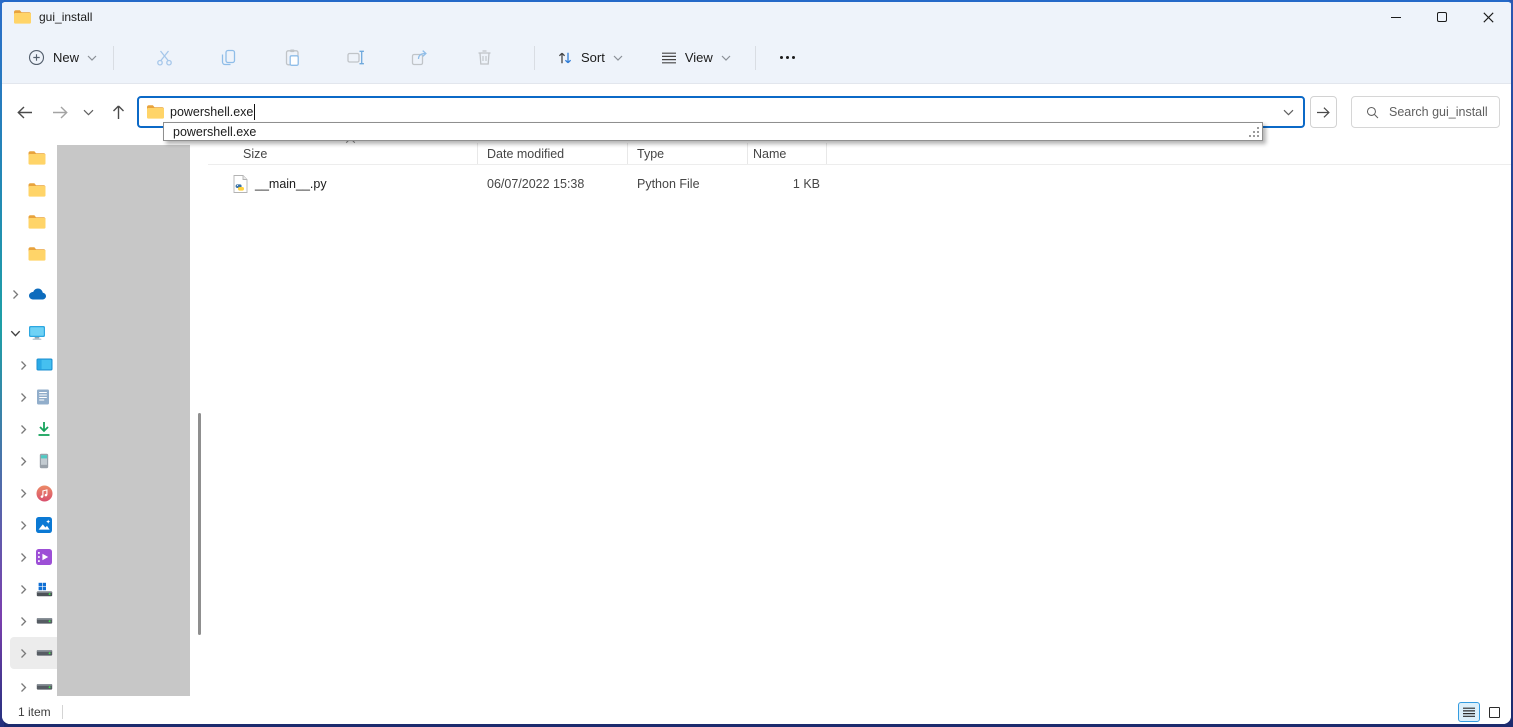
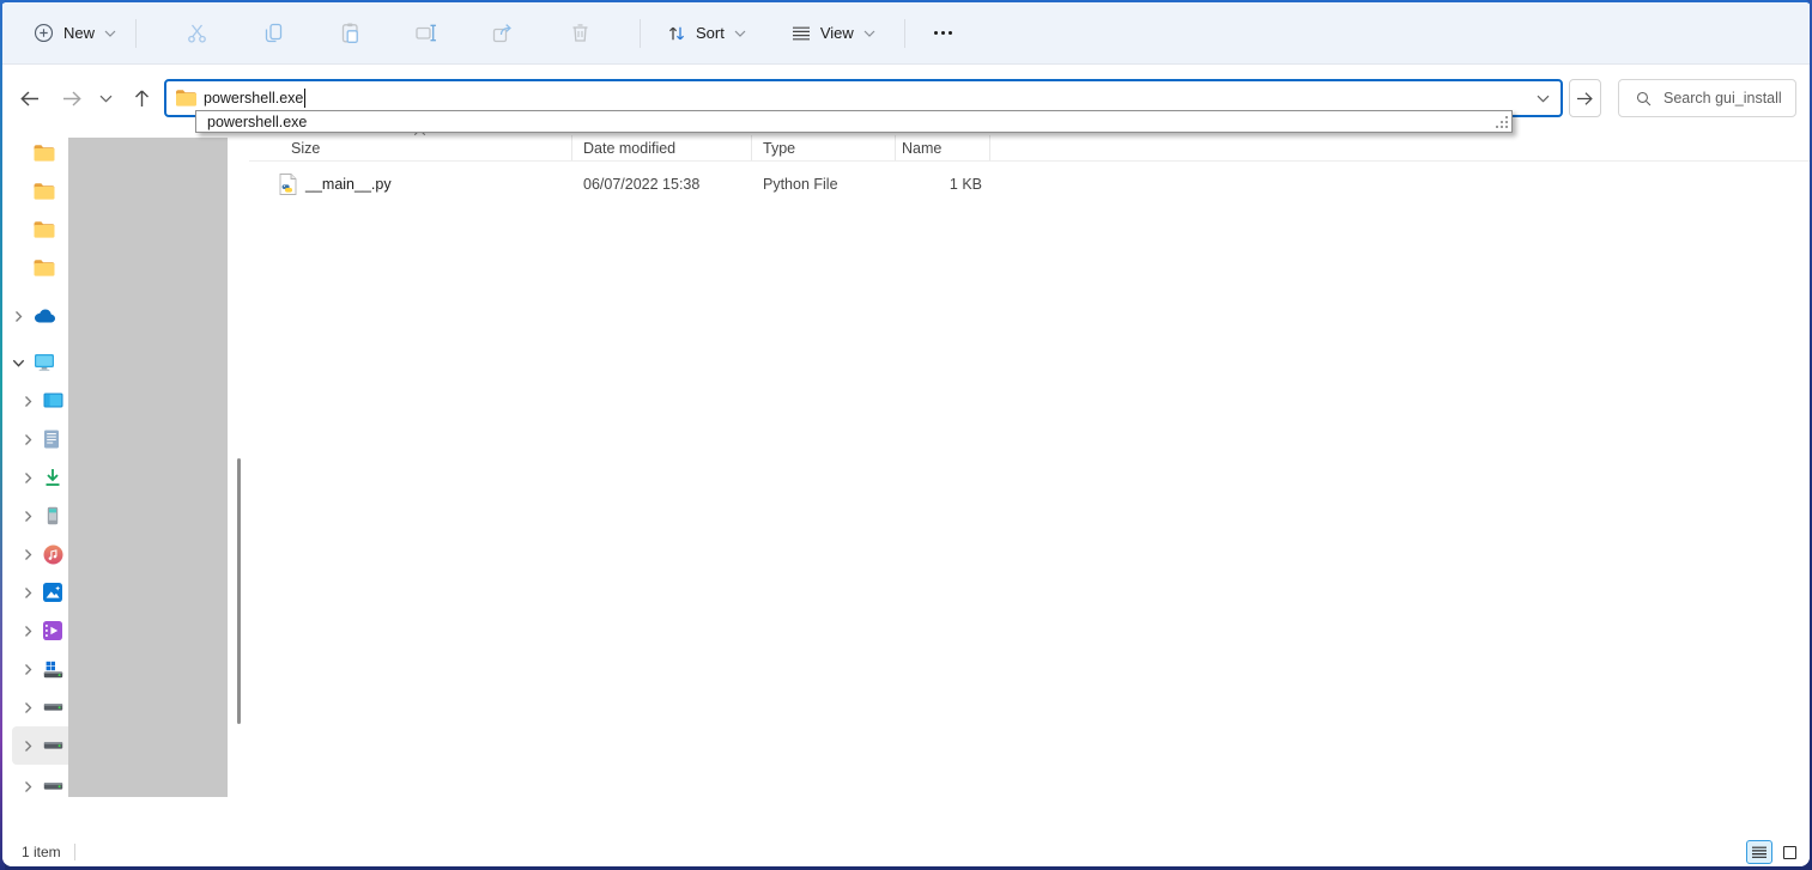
- gui_install
  New
  Sort
  View
  powershell.exe
  Search gui_install
  powershell.exe
  Size
  Date modified
  Type
  Name
  __main__.py
  06/07/2022 15:38
  Python File
  1 KB
  1 item
